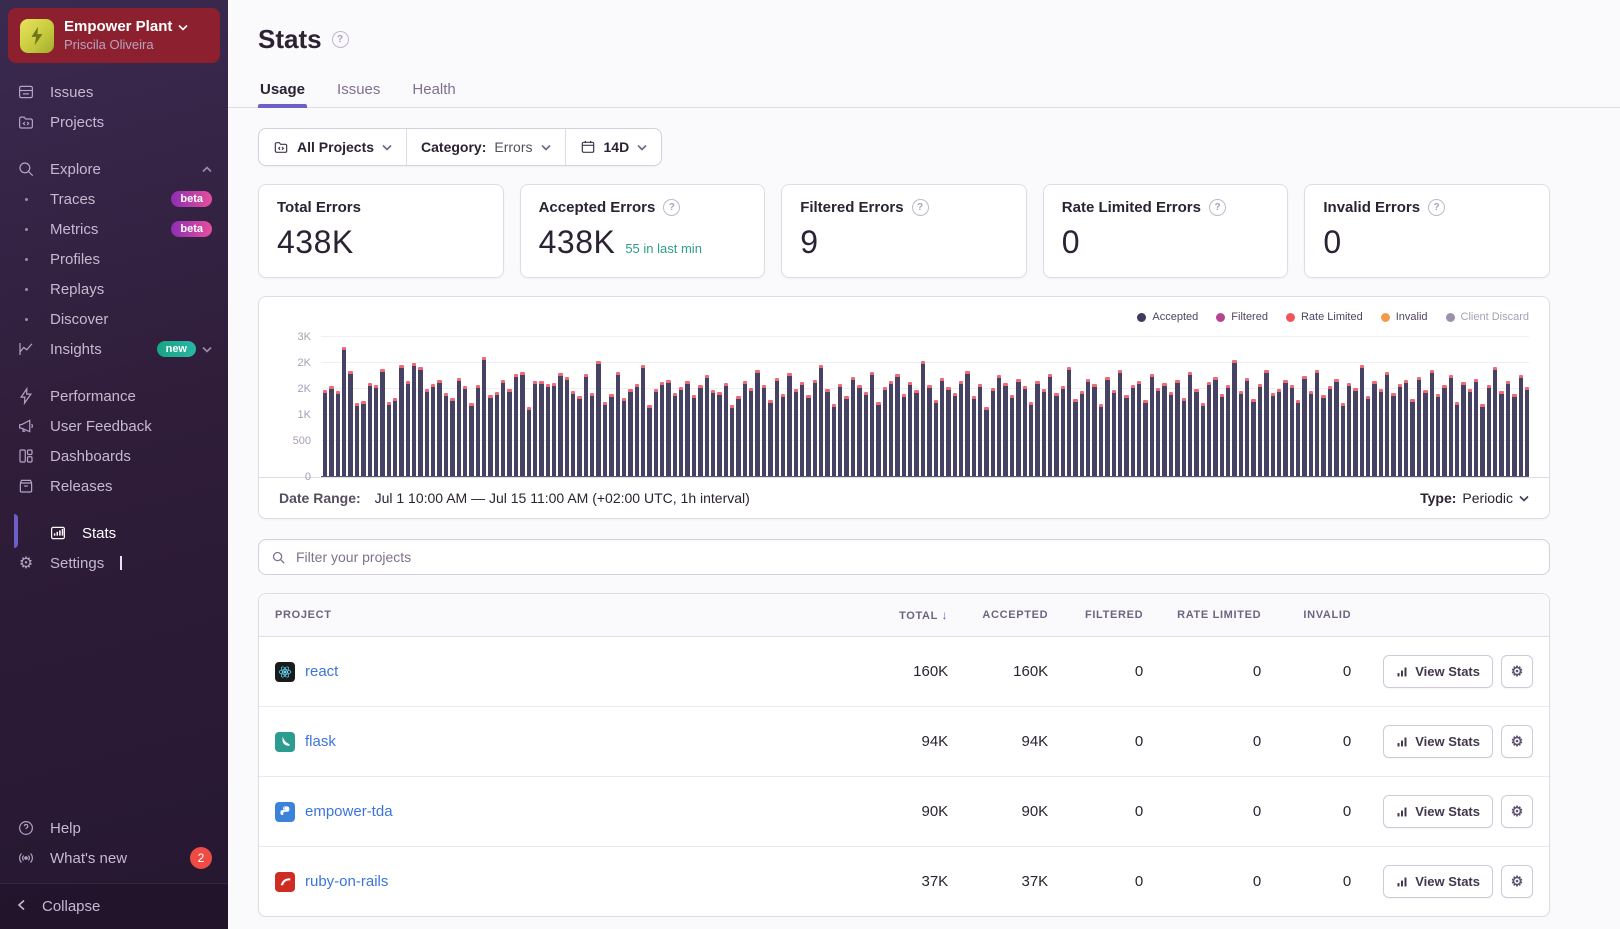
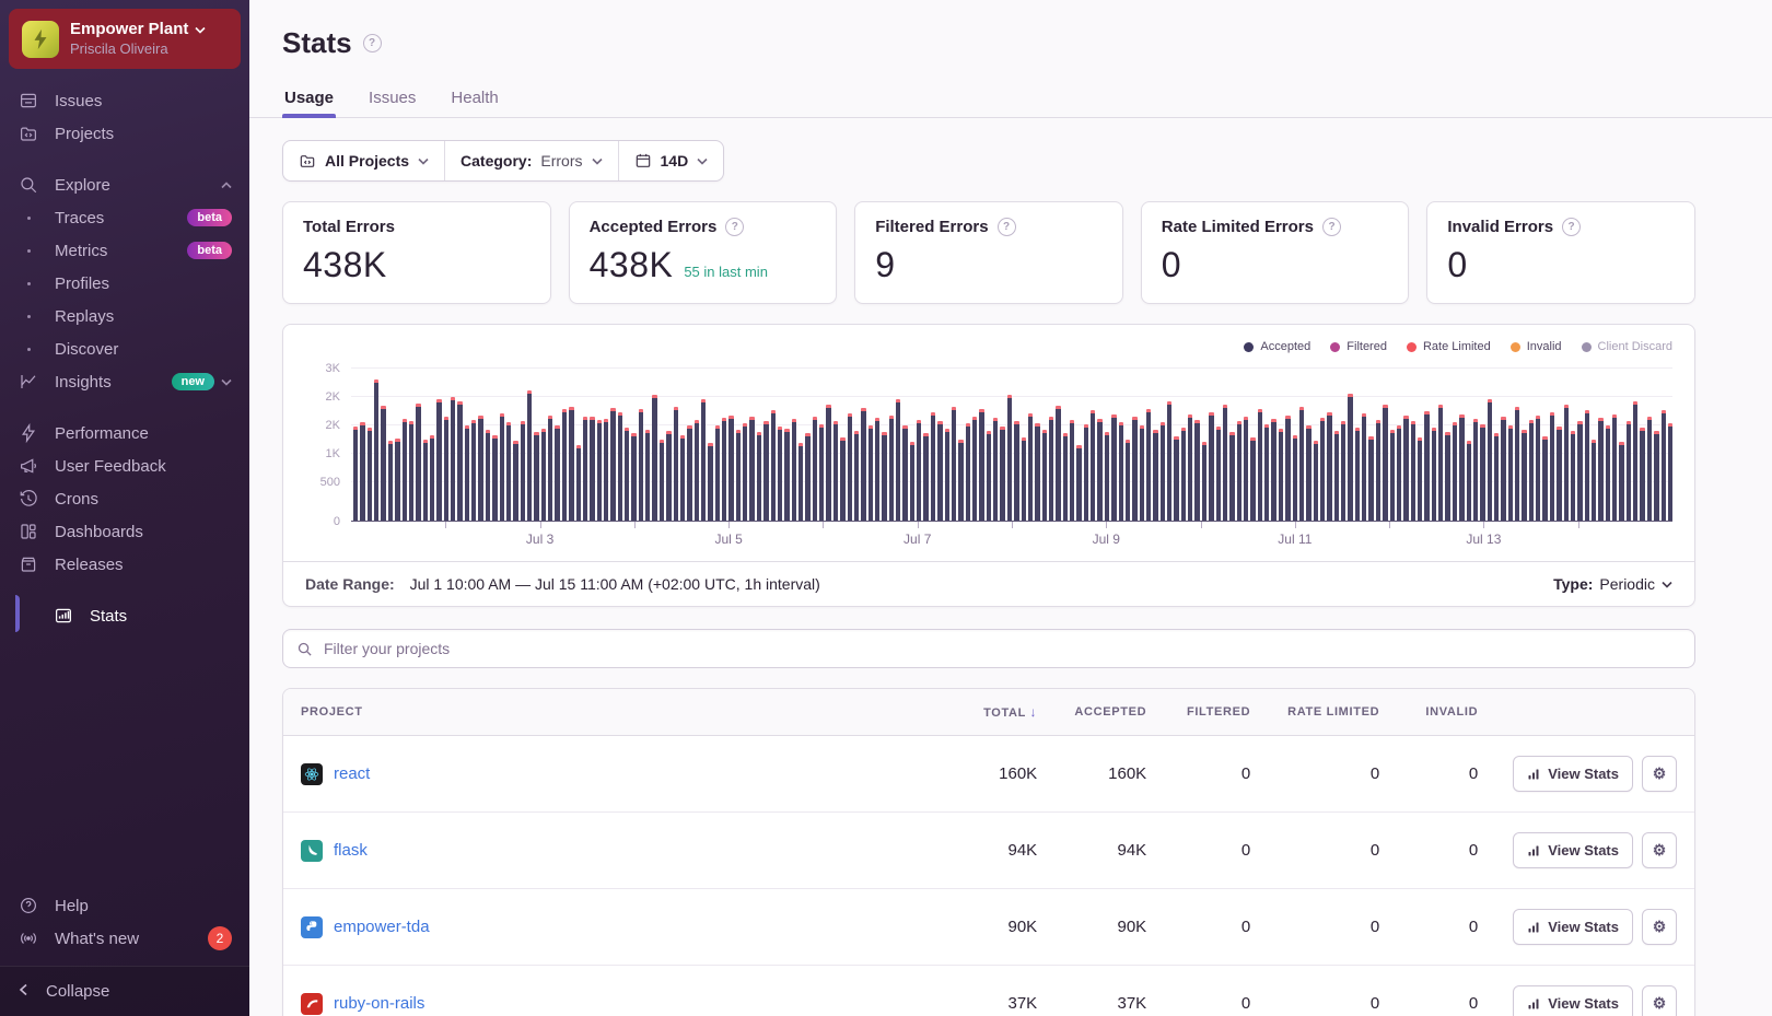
  Empower Plant
  Priscila Oliveira
  Issues
  Projects
  Explore
  Traces
  beta
  Metrics
  beta
  Profiles
  Replays
  Discover
  Insights
  new
  Performance
  User Feedback
+ Crons
  Dashboards
  Releases
  Stats
- ⚙
- Settings
  Help
  What's new
  2
  Collapse
  Stats
  ?
  Usage
  Issues
  Health
  All Projects
  Category:
  Errors
  14D
  Total Errors
  438K
  Accepted Errors
  ?
  438K
  55 in last min
  Filtered Errors
  ?
  9
  Rate Limited Errors
  ?
  0
  Invalid Errors
  ?
  0
  Accepted
  Filtered
  Rate Limited
  Invalid
  Client Discard
  3K
  2K
  2K
  1K
  500
  0
+ Jul 3
+ Jul 5
+ Jul 7
+ Jul 9
+ Jul 11
+ Jul 13
  Date Range: Jul 1 10:00 AM — Jul 15 11:00 AM (+02:00 UTC, 1h interval)
  Type:
  Periodic
  Filter your projects
  PROJECT	TOTAL ↓	ACCEPTED	FILTERED	RATE LIMITED	INVALID
  react	160K	160K	0	0	0	View Stats ⚙
  flask	94K	94K	0	0	0	View Stats ⚙
  empower-tda	90K	90K	0	0	0	View Stats ⚙
  ruby-on-rails	37K	37K	0	0	0	View Stats ⚙
